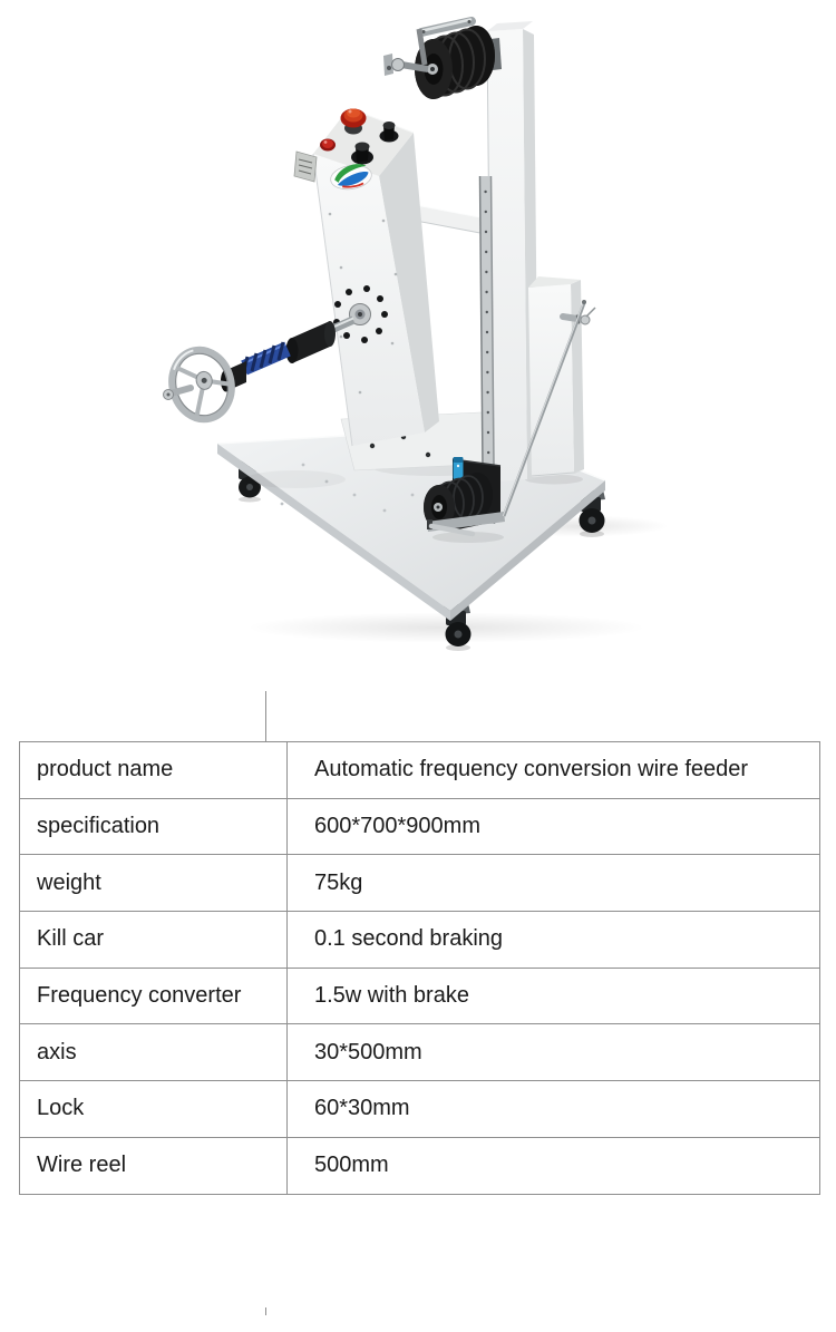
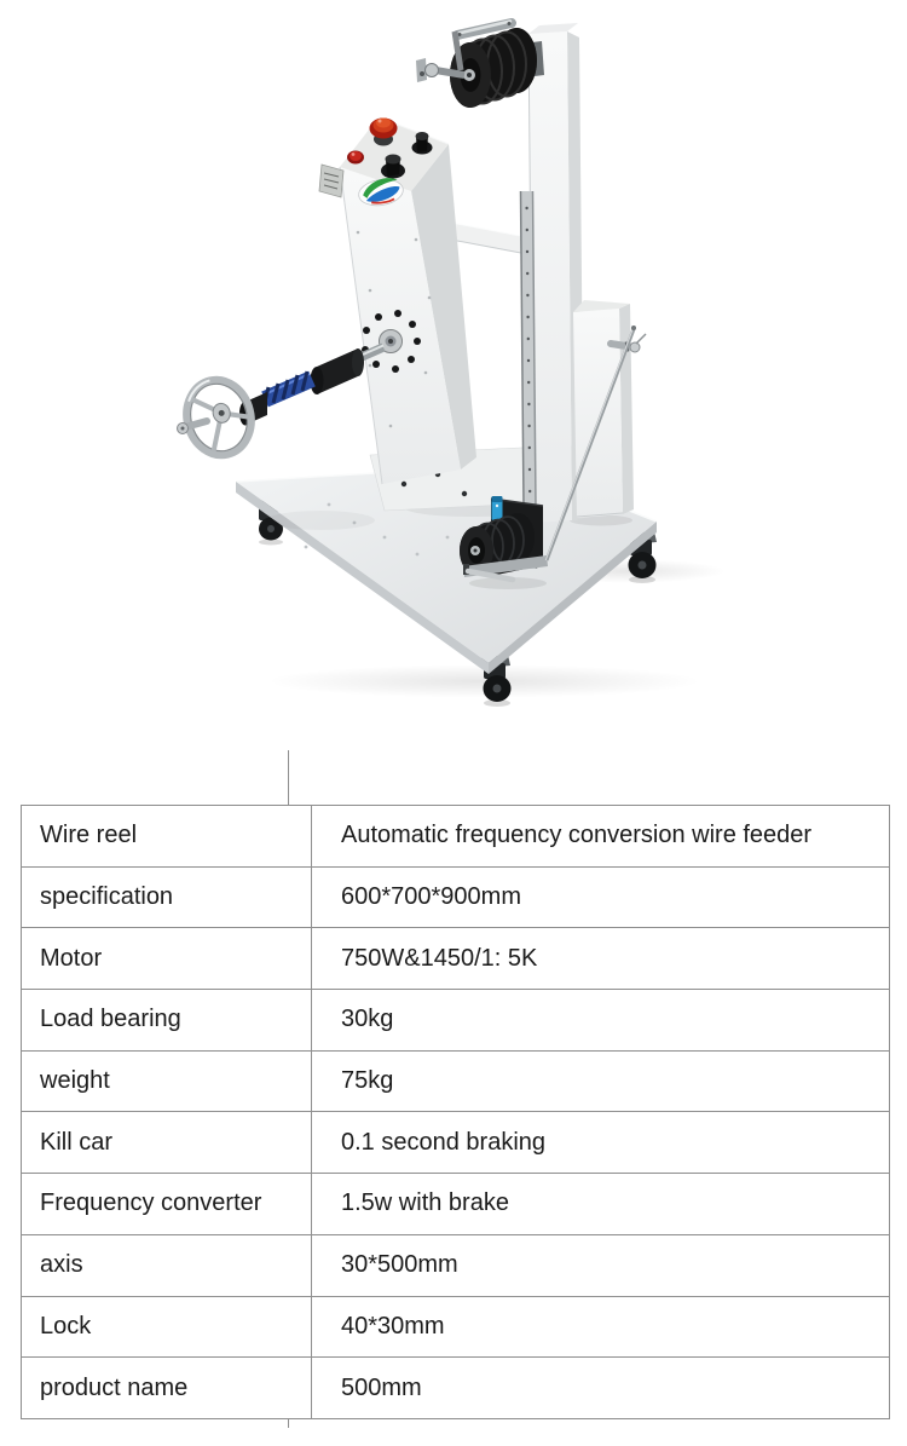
- product name	Automatic frequency conversion wire feeder
+ Wire reel	Automatic frequency conversion wire feeder
  specification	600*700*900mm
+ Motor	750W&1450/1: 5K
+ Load bearing	30kg
  weight	75kg
  Kill car	0.1 second braking
  Frequency converter	1.5w with brake
  axis	30*500mm
- Lock	60*30mm
+ Lock	40*30mm
- Wire reel	500mm
+ product name	500mm
